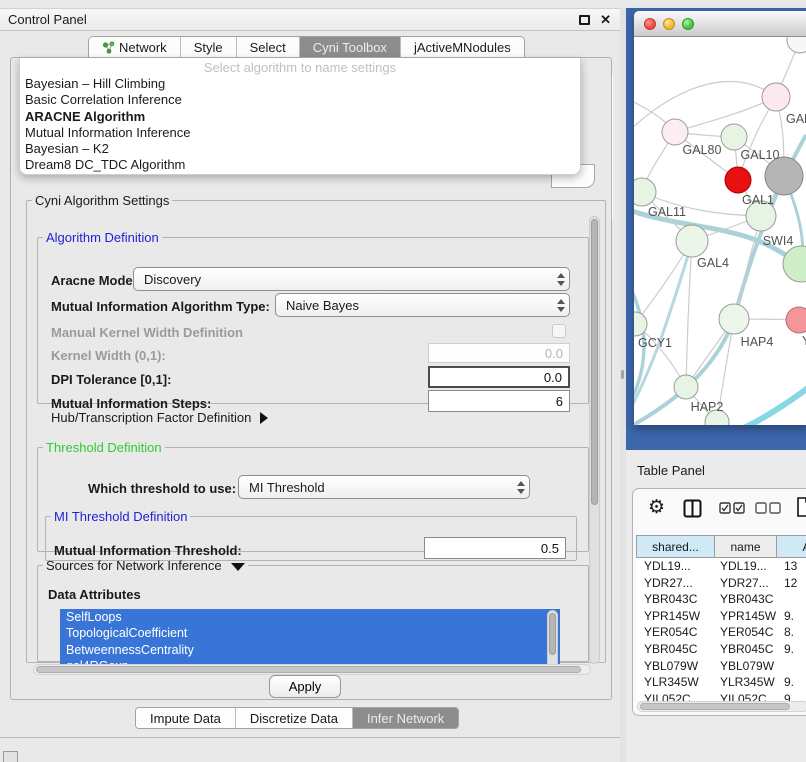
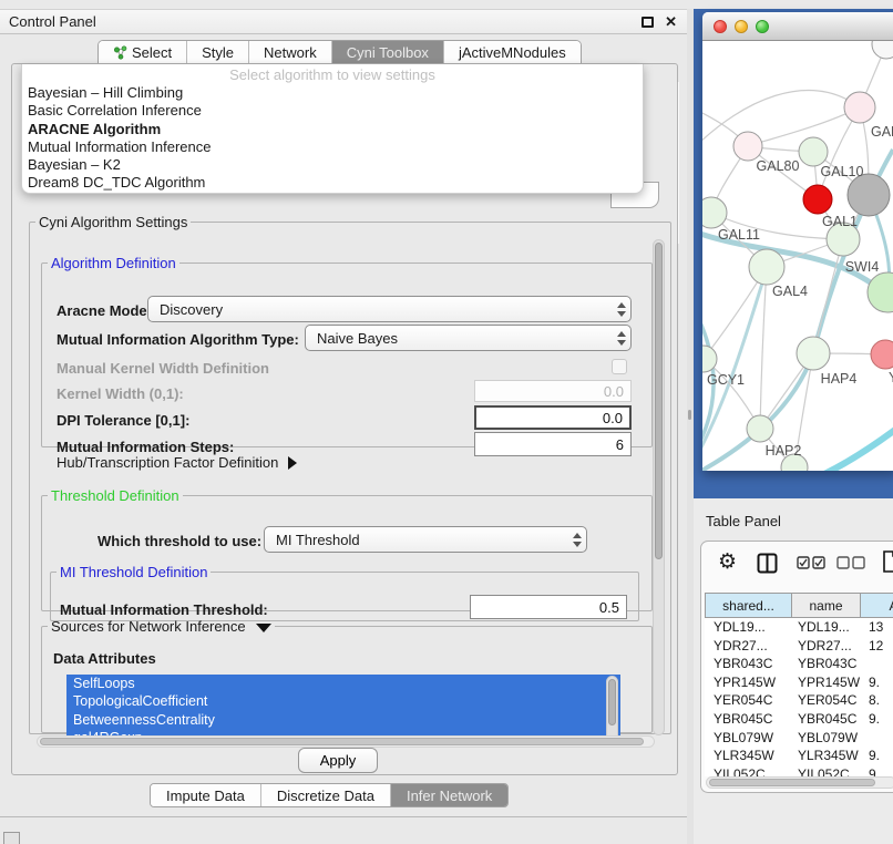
  Control Panel
  ✕
- Network
+ Select
  Style
- Select
+ Network
  Cyni Toolbox
  jActiveMNodules
- Select algorithm to name settings
+ Select algorithm to view settings
  Bayesian – Hill Climbing
  Basic Correlation Inference
  ARACNE Algorithm
  Mutual Information Inference
  Bayesian – K2
  Dream8 DC_TDC Algorithm
  Cyni Algorithm Settings
  Algorithm Definition
  Aracne Mode
  Discovery
  Mutual Information Algorithm Type:
  Naive Bayes
  Manual Kernel Width Definition
  Kernel Width (0,1):
  0.0
  DPI Tolerance [0,1]:
  0.0
  Mutual Information Steps:
  6
  Hub/Transcription Factor Definition
  Threshold Definition
  Which threshold to use:
  MI Threshold
  MI Threshold Definition
  Mutual Information Threshold:
  0.5
  Sources for Network Inference
  Data Attributes
  SelfLoops
  TopologicalCoefficient
  BetweennessCentrality
  Apply
  Impute Data
  Discretize Data
  Infer Network
  GAL80
  GAL10
  GAL1
  GAL11
  SWI4
  GAL4
  GCY1
  HAP4
  HAP2
  Table Panel
  ⚙
  shared...
  name
  YDL19...
  YDL19...
  13
  YDR27...
  YDR27...
  12
  YBR043C
  YBR043C
  YPR145W
  YPR145W
  9.
  YER054C
  YER054C
  8.
  YBR045C
  YBR045C
  9.
  YBL079W
  YBL079W
  YLR345W
  YLR345W
  9.
  YIL052C
  YIL052C
  9
